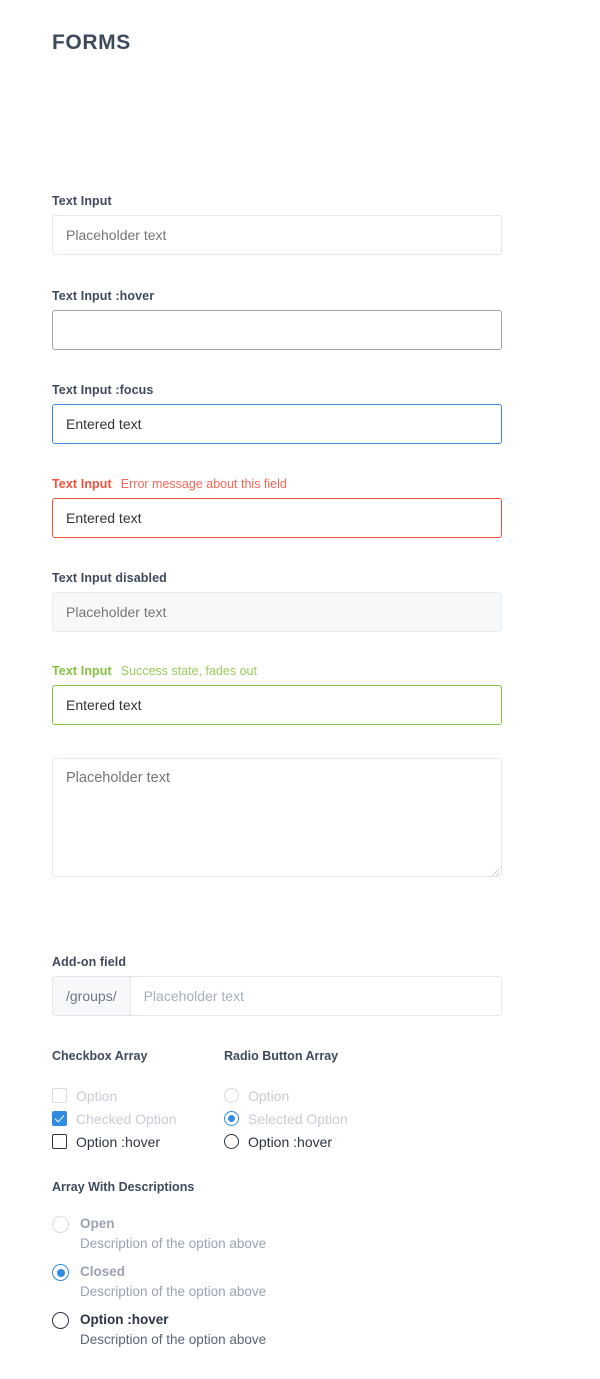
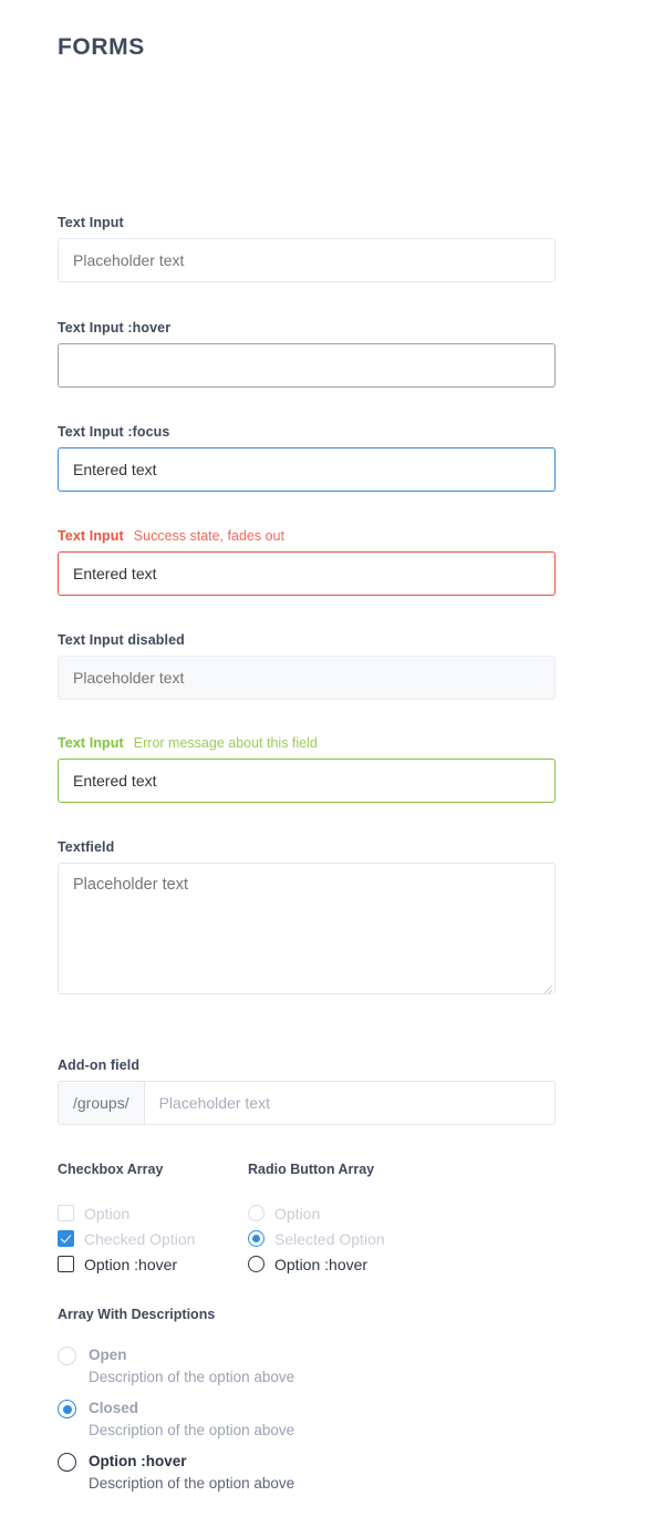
  FORMS
  Text Input
  Placeholder text
  Text Input :hover
  Text Input :focus
  Entered text
  Text Input
- Error message about this field
+ Success state, fades out
  Entered text
  Text Input disabled
  Placeholder text
  Text Input
- Success state, fades out
+ Error message about this field
  Entered text
+ Textfield
  Placeholder text
  Add-on field
  /groups/
  Placeholder text
  Checkbox Array
  Option
  Checked Option
  Option :hover
  Radio Button Array
  Option
  Selected Option
  Option :hover
  Array With Descriptions
  Open
  Description of the option above
  Closed
  Description of the option above
  Option :hover
  Description of the option above
